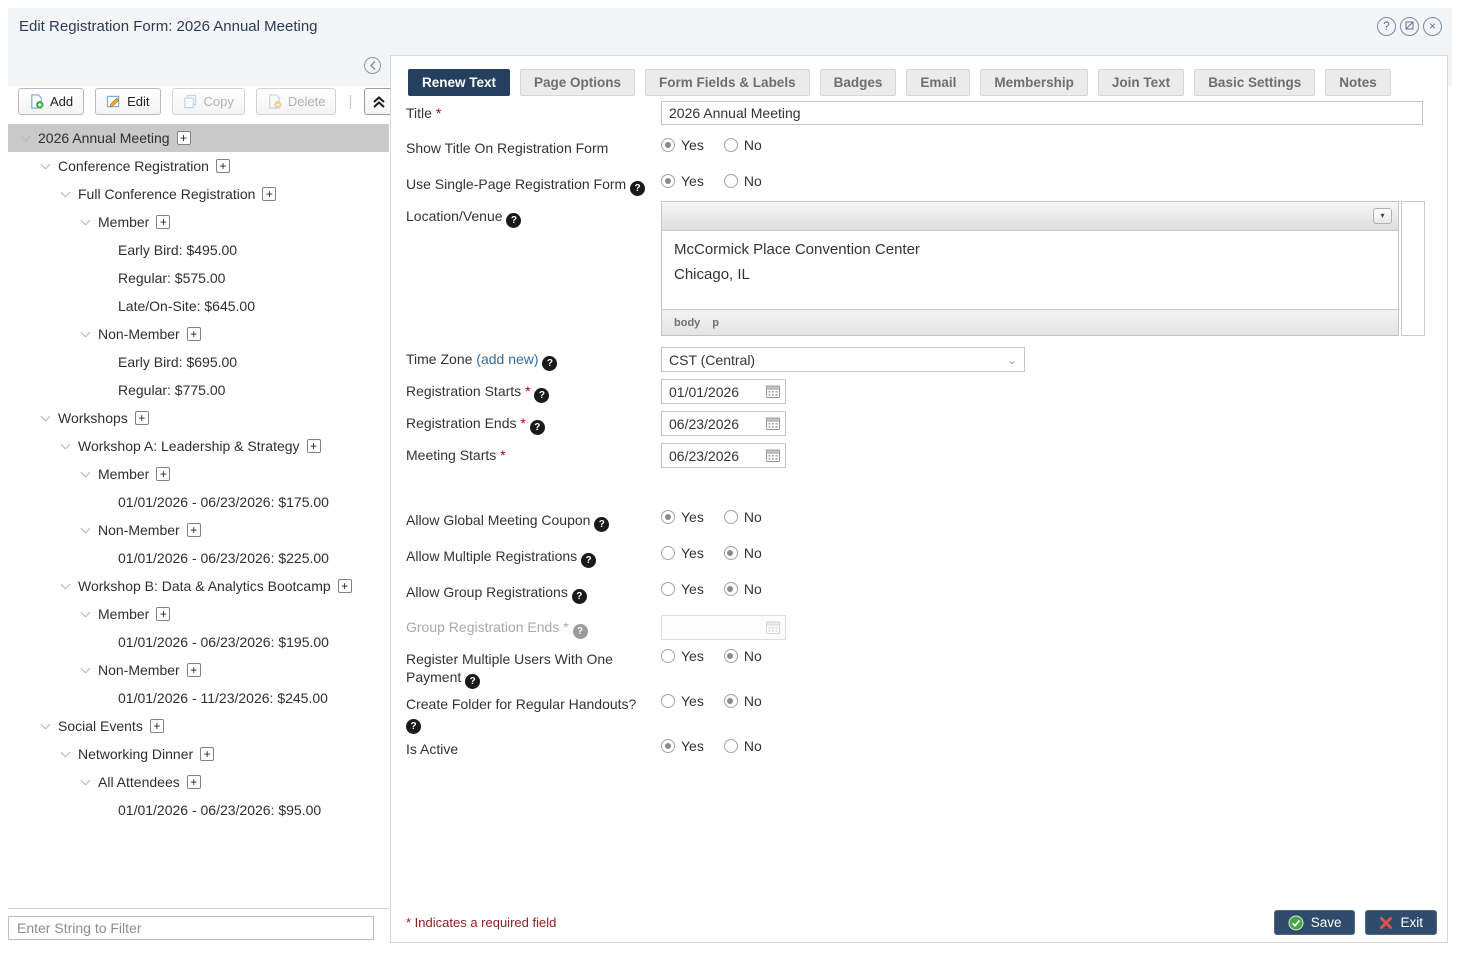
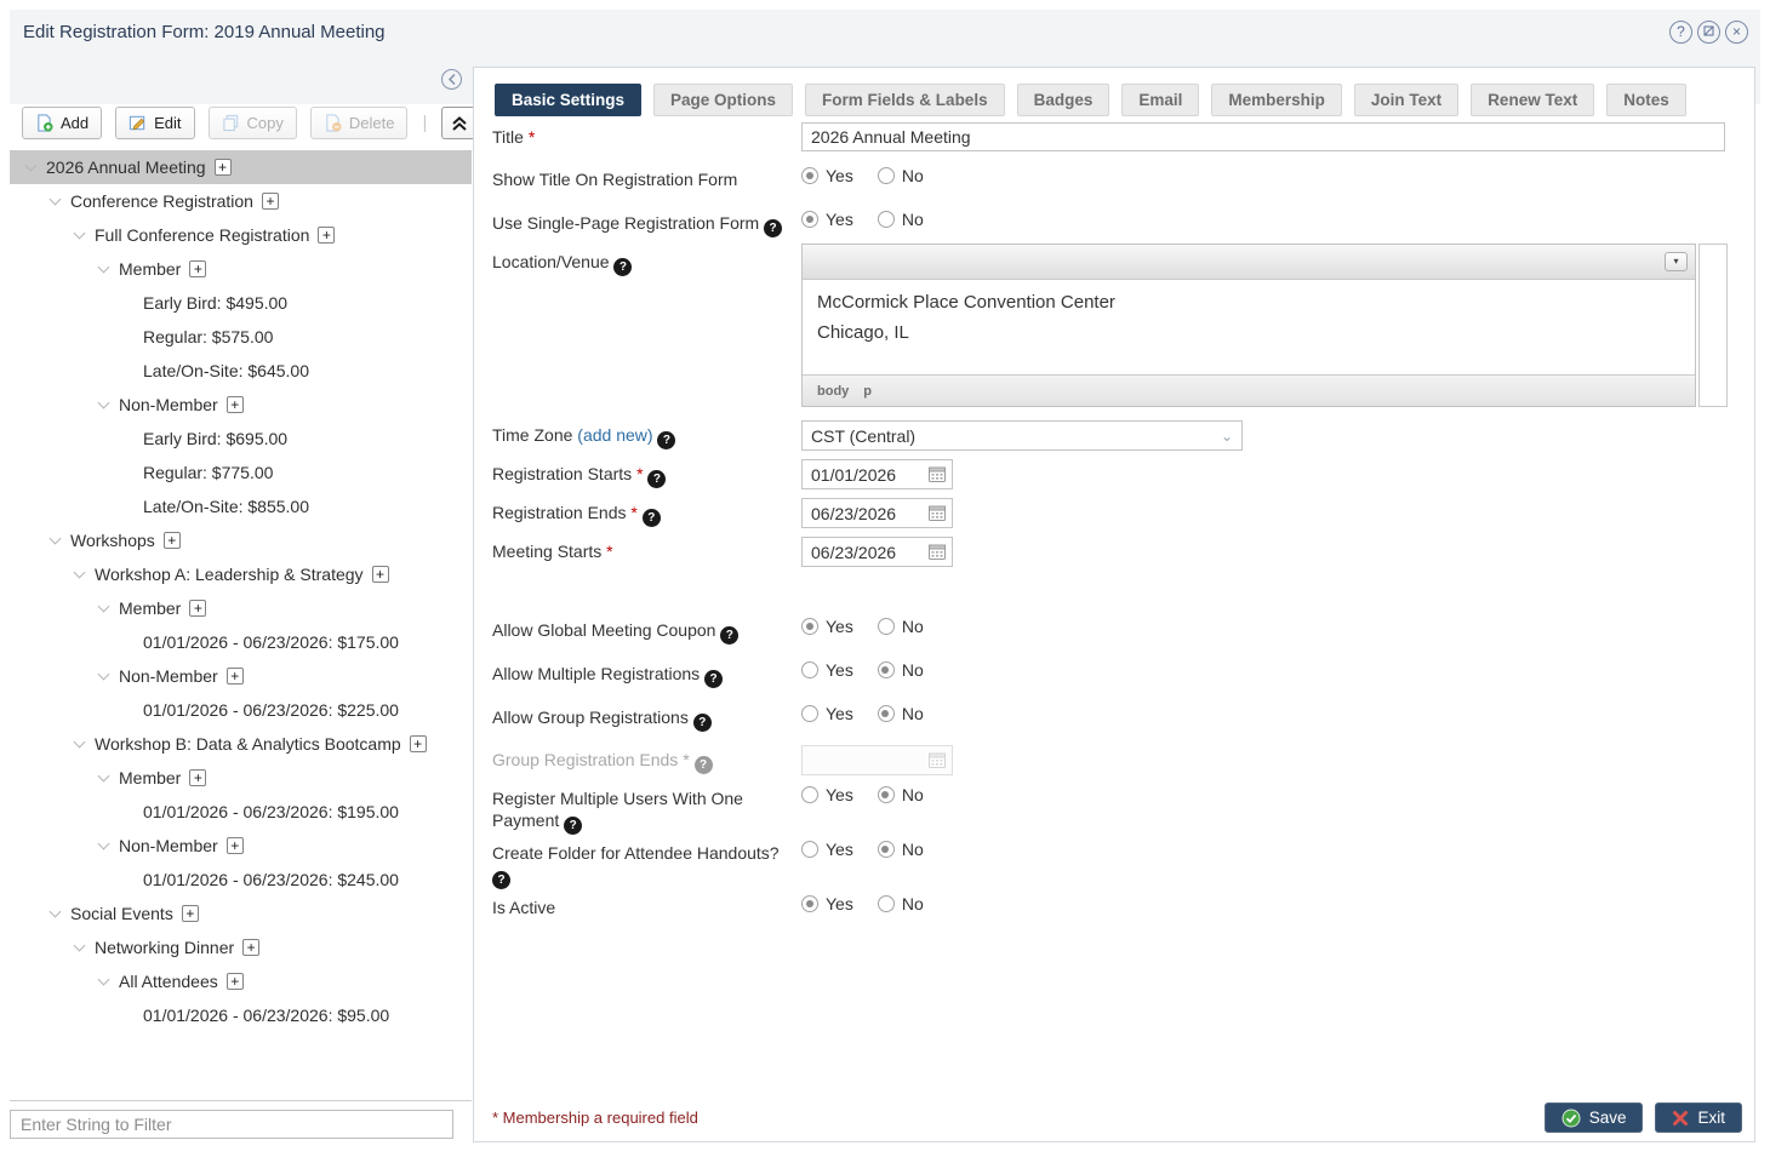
- Edit Registration Form: 2026 Annual Meeting
+ Edit Registration Form: 2019 Annual Meeting
  ?
  ×
  Add
  Edit
  Copy
  Delete
  |
  2026 Annual Meeting
  +
  Conference Registration
  +
  Full Conference Registration
  +
  Member
  +
  Early Bird: $495.00
  Regular: $575.00
  Late/On-Site: $645.00
  Non-Member
  +
  Early Bird: $695.00
  Regular: $775.00
+ Late/On-Site: $855.00
  Workshops
  +
  Workshop A: Leadership & Strategy
  +
  Member
  +
  01/01/2026 - 06/23/2026: $175.00
  Non-Member
  +
  01/01/2026 - 06/23/2026: $225.00
  Workshop B: Data & Analytics Bootcamp
  +
  Member
  +
  01/01/2026 - 06/23/2026: $195.00
  Non-Member
  +
- 01/01/2026 - 11/23/2026: $245.00
+ 01/01/2026 - 06/23/2026: $245.00
  Social Events
  +
  Networking Dinner
  +
  All Attendees
  +
  01/01/2026 - 06/23/2026: $95.00
  Enter String to Filter
- Renew Text
+ Basic Settings
  Page Options
  Form Fields & Labels
  Badges
  Email
  Membership
  Join Text
- Basic Settings
+ Renew Text
  Notes
  Title *
  2026 Annual Meeting
  Show Title On Registration Form
  Yes
  No
  Use Single-Page Registration Form ?
  Yes
  No
  Location/Venue ?
  ▾
  McCormick Place Convention Center
  Chicago, IL
  body
  p
  Time Zone (add new) ?
  CST (Central)
  ⌄
  Registration Starts * ?
  01/01/2026
  Registration Ends * ?
  06/23/2026
  Meeting Starts *
  06/23/2026
  Allow Global Meeting Coupon ?
  Yes
  No
  Allow Multiple Registrations ?
  Yes
  No
  Allow Group Registrations ?
  Yes
  No
  Group Registration Ends * ?
  Register Multiple Users With One Payment ?
  Yes
  No
- Create Folder for Regular Handouts?
+ Create Folder for Attendee Handouts?
  ?
  Yes
  No
  Is Active
  Yes
  No
- * Indicates a required field
+ * Membership a required field
  Save
  Exit
